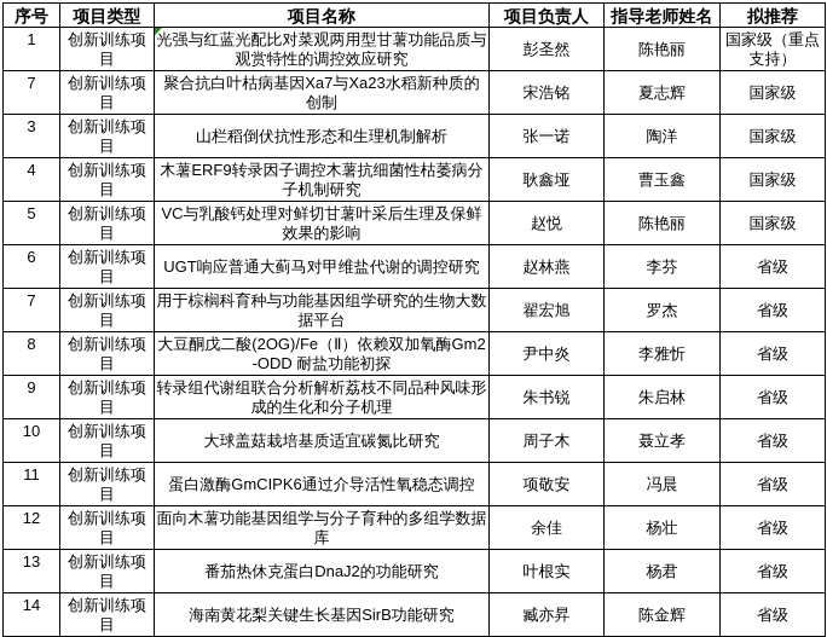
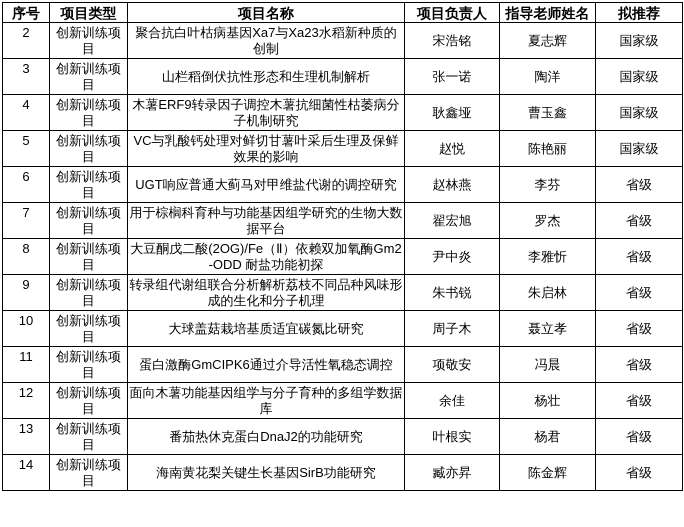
  序号	项目类型	项目名称	项目负责人	指导老师姓名	拟推荐
- 1	创新训练项目	光强与红蓝光配比对菜观两用型甘薯功能品质与观赏特性的调控效应研究	彭圣然	陈艳丽	国家级（重点支持）
- 7	创新训练项目	聚合抗白叶枯病基因Xa7与Xa23水稻新种质的创制	宋浩铭	夏志辉	国家级
+ 2	创新训练项目	聚合抗白叶枯病基因Xa7与Xa23水稻新种质的创制	宋浩铭	夏志辉	国家级
  3	创新训练项目	山栏稻倒伏抗性形态和生理机制解析	张一诺	陶洋	国家级
  4	创新训练项目	木薯ERF9转录因子调控木薯抗细菌性枯萎病分子机制研究	耿鑫垭	曹玉鑫	国家级
  5	创新训练项目	VC与乳酸钙处理对鲜切甘薯叶采后生理及保鲜效果的影响	赵悦	陈艳丽	国家级
  6	创新训练项目	UGT响应普通大蓟马对甲维盐代谢的调控研究	赵林燕	李芬	省级
  7	创新训练项目	用于棕榈科育种与功能基因组学研究的生物大数据平台	翟宏旭	罗杰	省级
  8	创新训练项目	大豆酮戊二酸(2OG)/Fe（Ⅱ）依赖双加氧酶Gm2-ODD 耐盐功能初探	尹中炎	李雅忻	省级
  9	创新训练项目	转录组代谢组联合分析解析荔枝不同品种风味形成的生化和分子机理	朱书锐	朱启林	省级
  10	创新训练项目	大球盖菇栽培基质适宜碳氮比研究	周子木	聂立孝	省级
  11	创新训练项目	蛋白激酶GmCIPK6通过介导活性氧稳态调控	项敬安	冯晨	省级
  12	创新训练项目	面向木薯功能基因组学与分子育种的多组学数据库	余佳	杨壮	省级
  13	创新训练项目	番茄热休克蛋白DnaJ2的功能研究	叶根实	杨君	省级
  14	创新训练项目	海南黄花梨关键生长基因SirB功能研究	臧亦昇	陈金辉	省级
